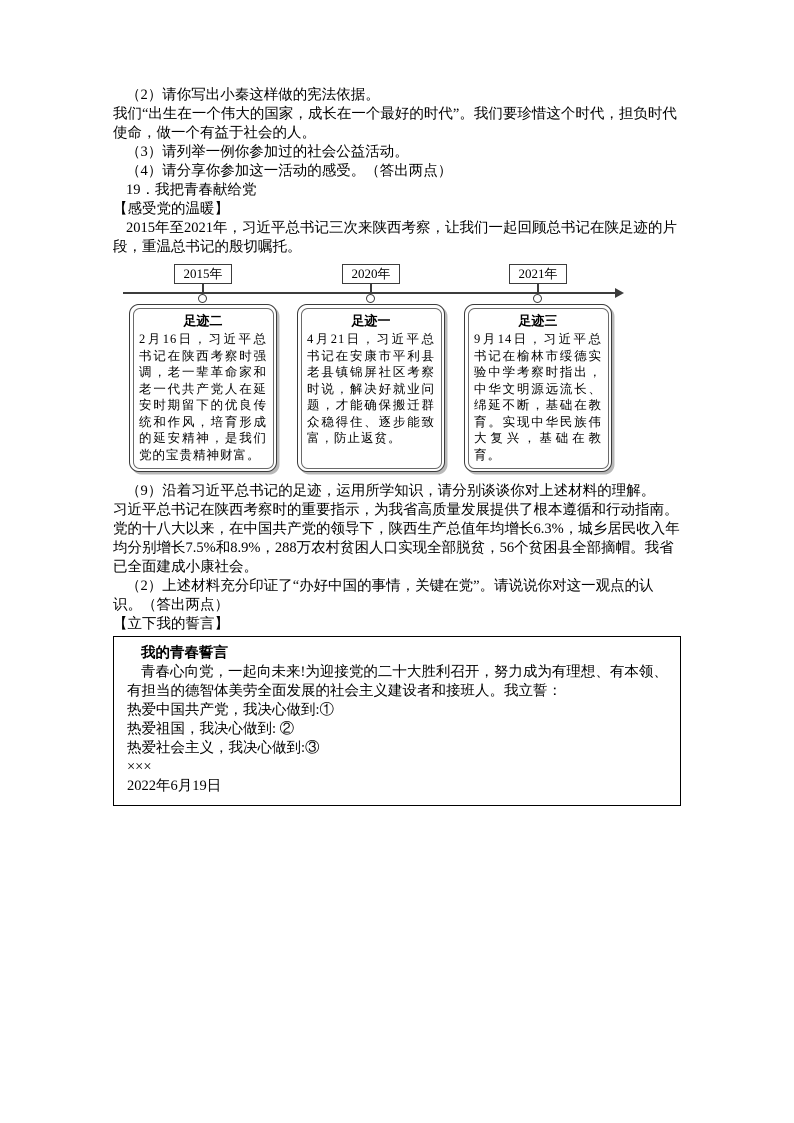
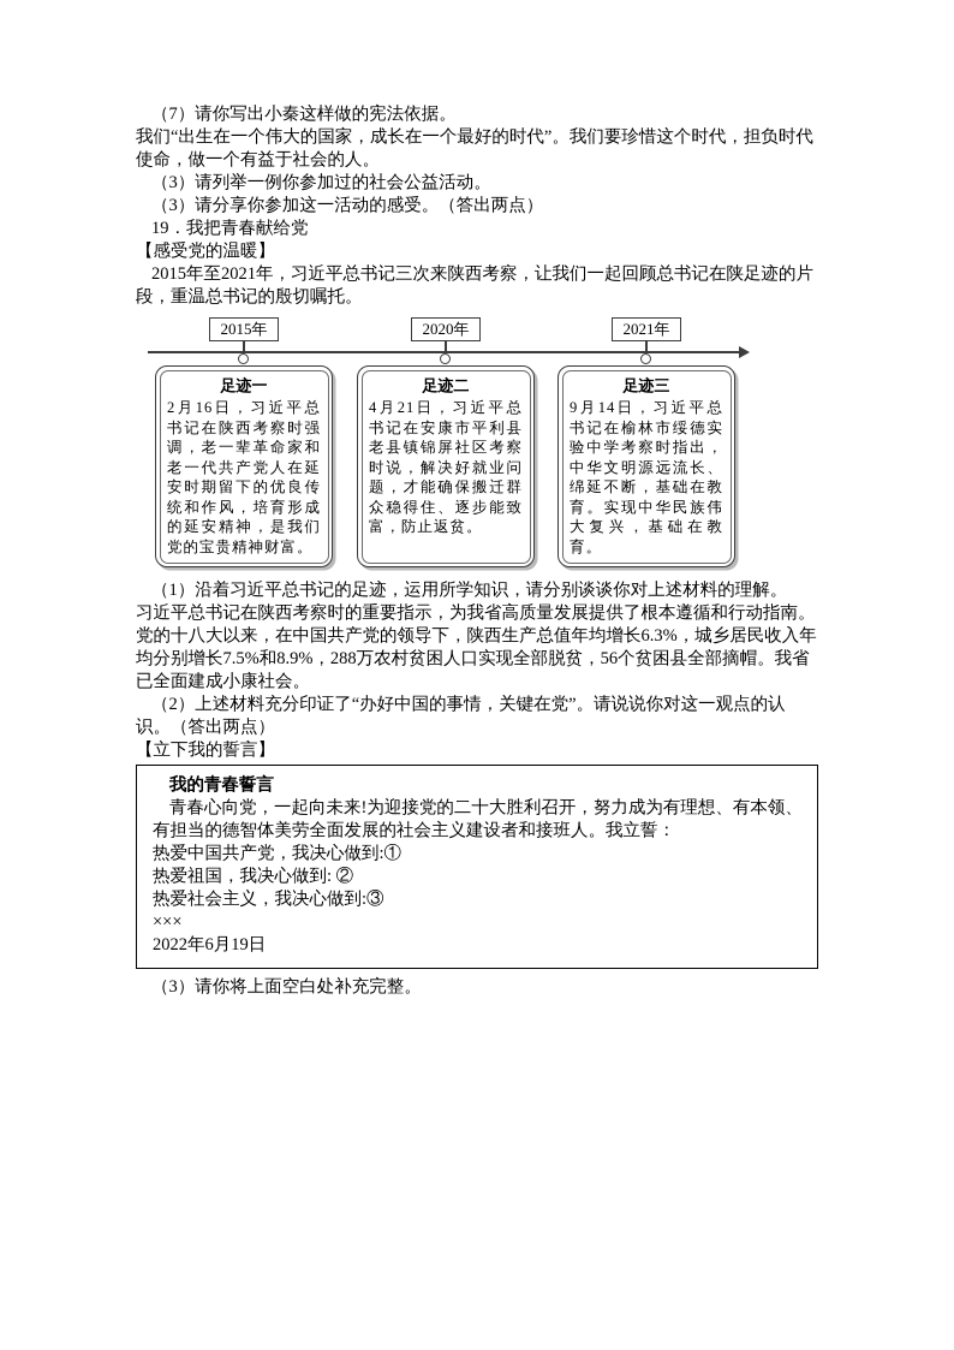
- （2）请你写出小秦这样做的宪法依据。
+ （7）请你写出小秦这样做的宪法依据。
  我们“出生在一个伟大的国家，成长在一个最好的时代”。我们要珍惜这个时代，担负时代使命，做一个有益于社会的人。
  （3）请列举一例你参加过的社会公益活动。
- （4）请分享你参加这一活动的感受。（答出两点）
+ （3）请分享你参加这一活动的感受。（答出两点）
  19．我把青春献给党
  【感受党的温暖】
  2015年至2021年，习近平总书记三次来陕西考察，让我们一起回顾总书记在陕足迹的片段，重温总书记的殷切嘱托。
  2015年
  2020年
  2021年
- 足迹二
+ 足迹一
  2月16日，习近平总书记在陕西考察时强调，老一辈革命家和老一代共产党人在延安时期留下的优良传统和作风，培育形成的延安精神，是我们党的宝贵精神财富。
- 足迹一
+ 足迹二
  4月21日，习近平总书记在安康市平利县老县镇锦屏社区考察时说，解决好就业问题，才能确保搬迁群众稳得住、逐步能致富，防止返贫。
  足迹三
  9月14日，习近平总书记在榆林市绥德实验中学考察时指出，中华文明源远流长、绵延不断，基础在教育。实现中华民族伟大复兴，基础在教育。
- （9）沿着习近平总书记的足迹，运用所学知识，请分别谈谈你对上述材料的理解。
+ （1）沿着习近平总书记的足迹，运用所学知识，请分别谈谈你对上述材料的理解。
  习近平总书记在陕西考察时的重要指示，为我省高质量发展提供了根本遵循和行动指南。党的十八大以来，在中国共产党的领导下，陕西生产总值年均增长6.3%，城乡居民收入年均分别增长7.5%和8.9%，288万农村贫困人口实现全部脱贫，56个贫困县全部摘帽。我省已全面建成小康社会。
  （2）上述材料充分印证了“办好中国的事情，关键在党”。请说说你对这一观点的认识。（答出两点）
  【立下我的誓言】
  我的青春誓言
  青春心向党，一起向未来!为迎接党的二十大胜利召开，努力成为有理想、有本领、有担当的德智体美劳全面发展的社会主义建设者和接班人。我立誓：
  热爱中国共产党，我决心做到:①
  热爱祖国，我决心做到: ②
  热爱社会主义，我决心做到:③
  ×××
  2022年6月19日
+ （3）请你将上面空白处补充完整。
